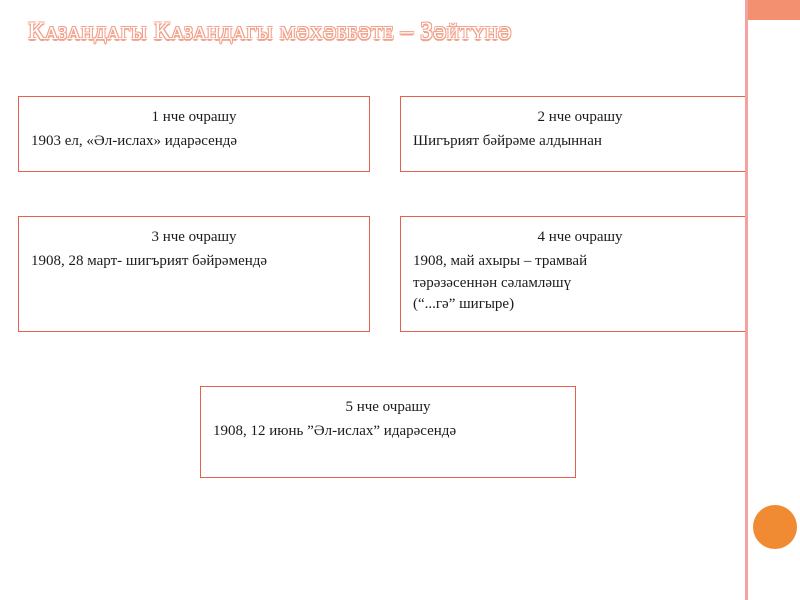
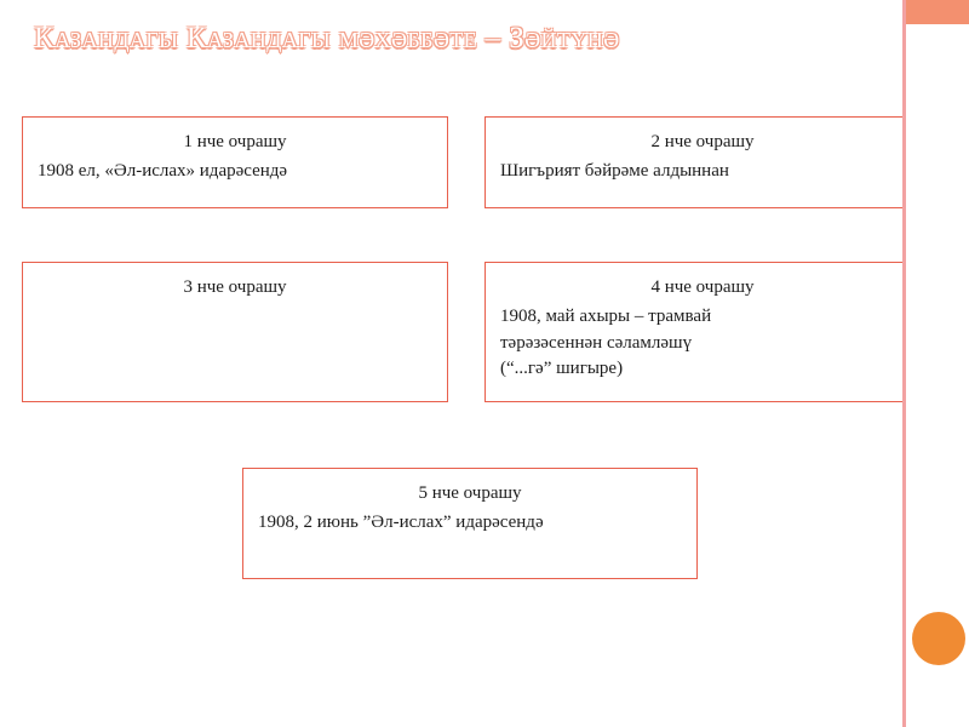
  Казандагы Казандагы мәхәббәте – Зәйтүнә
  1 нче очрашу
- 1903 ел, «Әл-ислах» идарәсендә
+ 1908 ел, «Әл-ислах» идарәсендә
  2 нче очрашу
  Шигърият бәйрәме алдыннан
  3 нче очрашу
- 1908, 28 март- шигърият бәйрәмендә
  4 нче очрашу
  1908, май ахыры – трамвай
  тәрәзәсеннән сәламләшү
  (“...гә” шигыре)
  5 нче очрашу
- 1908, 12 июнь ”Әл-ислах” идарәсендә
+ 1908, 2 июнь ”Әл-ислах” идарәсендә
